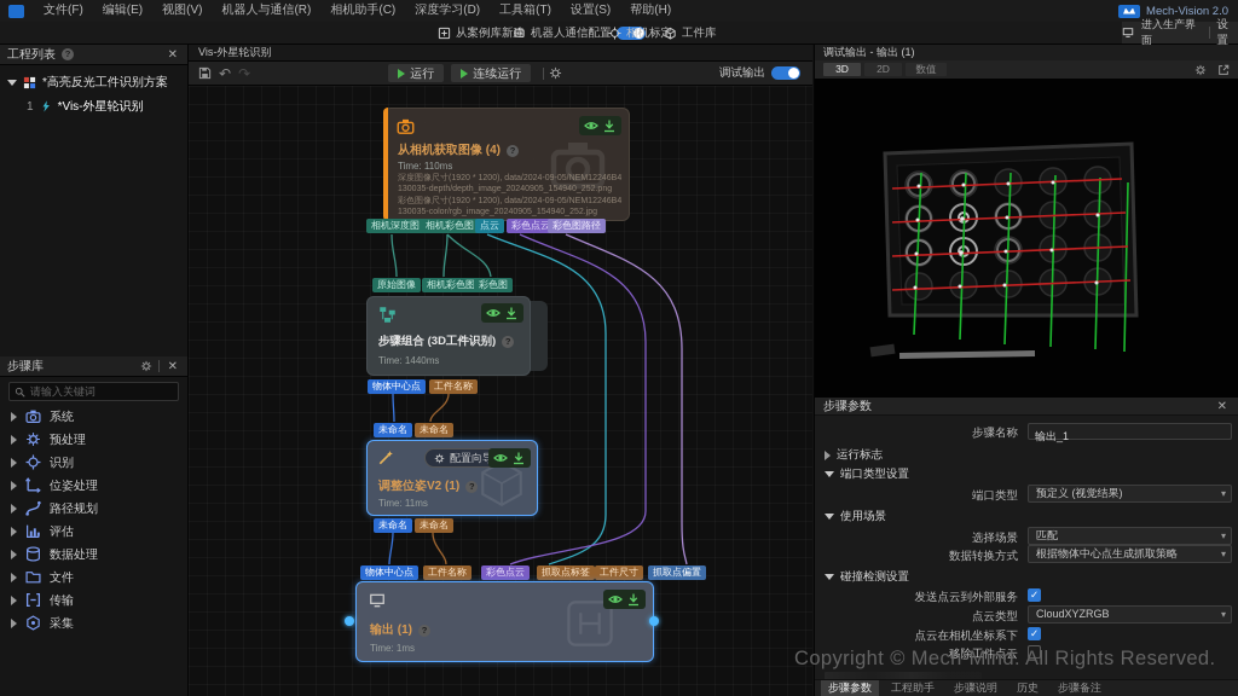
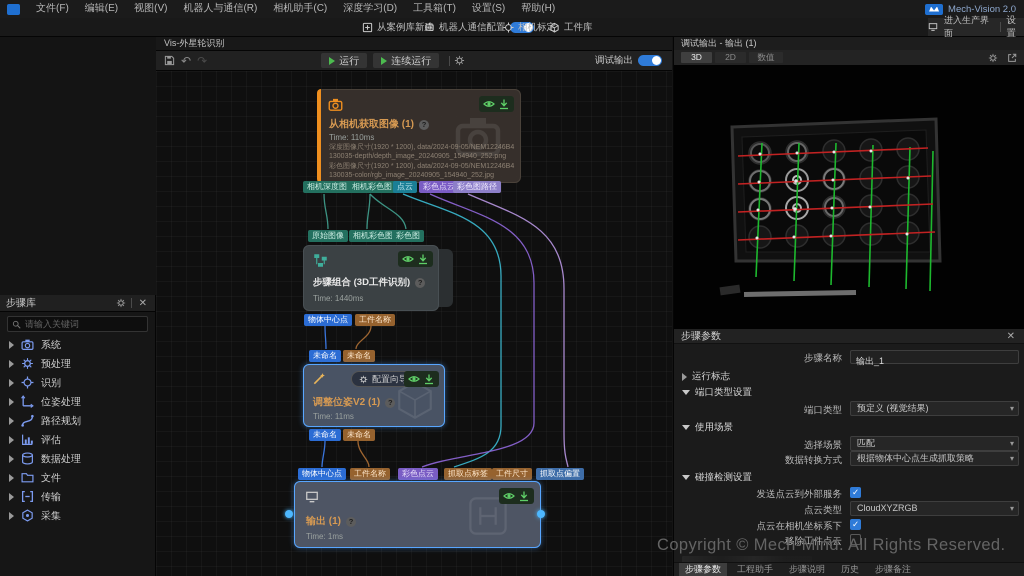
  文件(F)
  编辑(E)
  视图(V)
  机器人与通信(R)
  相机助手(C)
  深度学习(D)
  工具箱(T)
  设置(S)
  帮助(H)
  Mech-Vision 2.0
  从案例库新建
  机器人通信配置
  相机标
  工件库
  进入生产界面
  设置
- 工程列表
- *高亮反光工件识别方案
- 1
- *Vis-外星轮识别
  步骤库
  请输入关键词
  系统
  预处理
  识别
  位姿处理
  路径规划
  评估
  数据处理
  文件
  传输
  采集
  Vis-外星轮识别
  ↶
  ↷
  运行
  连续运行
  调试输出
- 从相机获取图像 (4)
+ 从相机获取图像 (1)
  Time: 110ms
  相机深度图
  相机彩色图
  点云
  彩色点云
  彩色图路径
  原始图像
  相机彩色图
  彩色图
  步骤组合 (3D工件识别)
  Time: 1440ms
  物体中心点
  工件名称
  未命名
  未命名
  配置向
  调整位姿V2 (1)
  Time: 11ms
  未命名
  未命名
  物体中心点
  工件名称
  彩色点云
  抓取点标签
  工件尺寸
  抓取点偏置
  输出 (1)
  Time: 1ms
  调试输出 - 输出 (1)
  3D
  2D
  数值
  步骤参数
  步骤名称
  输出_1
  运行标志
  端口类型设置
  端口类型
  预定义 (视觉结果)
  使用场景
  选择场景
  匹配
  数据转换方式
  根据物体中心点生成抓取策略
  碰撞检测设置
  发送点云到外部服务
  点云类型
  CloudXYZRGB
  点云在相机坐标系下
  移除工件点云
  步骤参数
  工程助手
  步骤说明
  历史
  步骤备注
  Copyright © Mech-Mind. All Rights Reserved.
